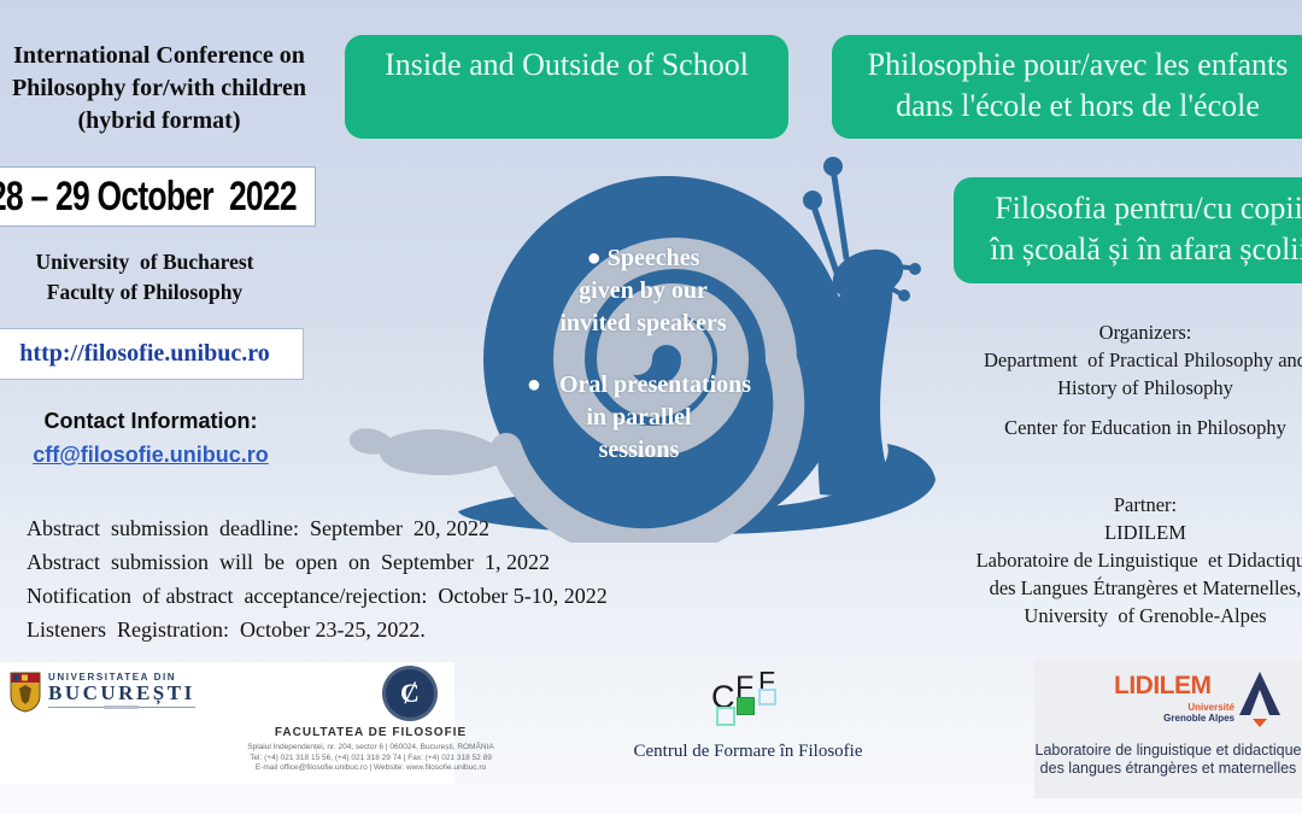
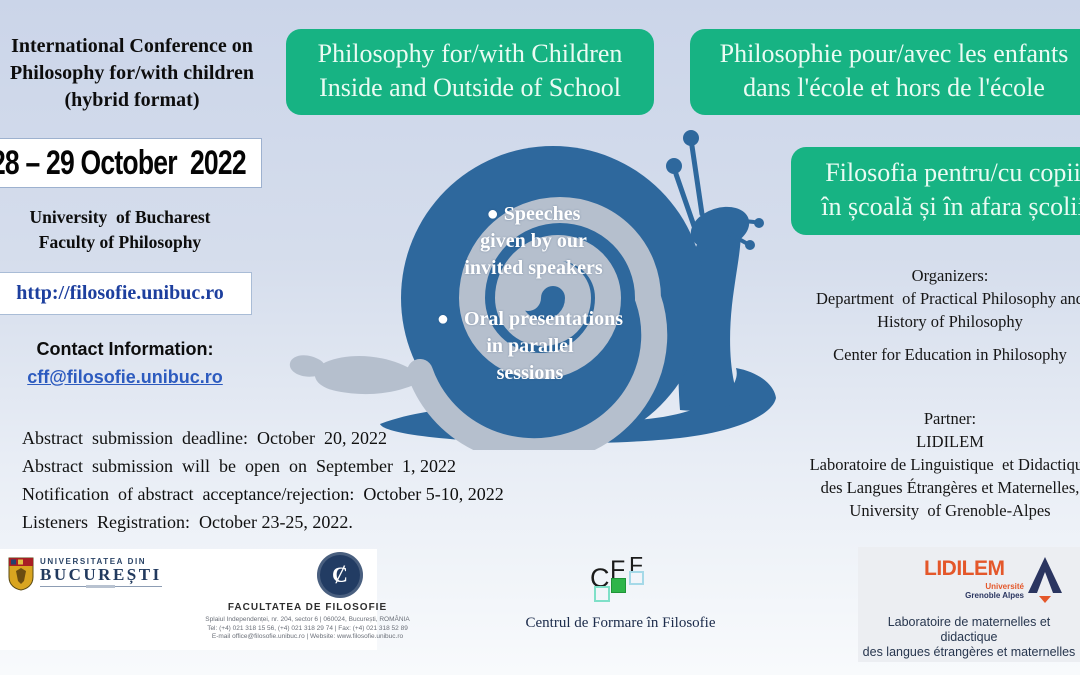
  International Conference on
  Philosophy for/with children
  (hybrid format)
+ Philosophy for/with Children
  Inside and Outside of School
  Philosophie pour/avec les enfants
  dans l'école et hors de l'école
  Filosofia pentru/cu copii
  în școală și în afara școli
  8 – 29 October 2022
  University of Bucharest
  Faculty of Philosophy
  http://filosofie.unibuc.ro
  Contact Information:
  cff@filosofie.unibuc.ro
  ● Speeches
  given by our
  invited speakers
  ● Oral presentations
  in parallel
  sessions
- Abstract submission deadline: September 20, 2022
+ Abstract submission deadline: October 20, 2022
  Abstract submission will be open on September 1, 2022
  Notification of abstract acceptance/rejection: October 5-10, 2022
  Listeners Registration: October 23-25, 2022.
  Organizers:
  Department of Practical Philosophy an
  History of Philosophy
  Center for Education in Philosophy
  Partner:
  LIDILEM
  Laboratoire de Linguistique et Didactiqu
  des Langues Étrangères et Maternelles,
  University of Grenoble-Alpes
  UNIVERSITATEA DIN
  BUCUREȘTI
  Ȼ
  FACULTATEA DE FILOSOFIE
  C
  F
  F
  Centrul de Formare în Filosofie
  LIDILEM
  Université
  Grenoble Alpes
- Laboratoire de linguistique et didactique
+ Laboratoire de maternelles et didactique
  des langues étrangères et maternelles
